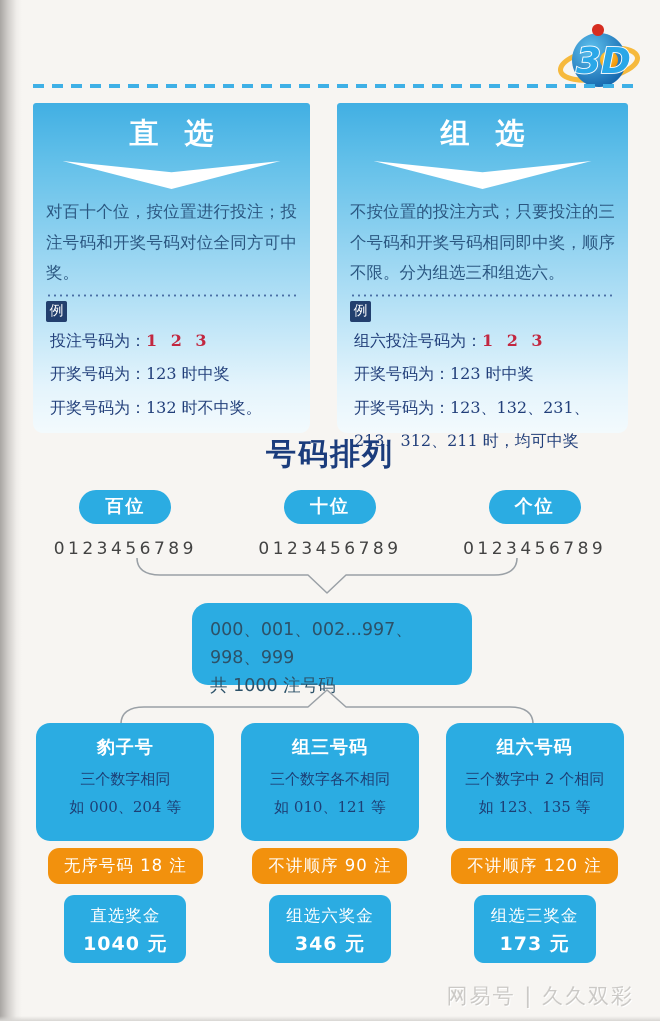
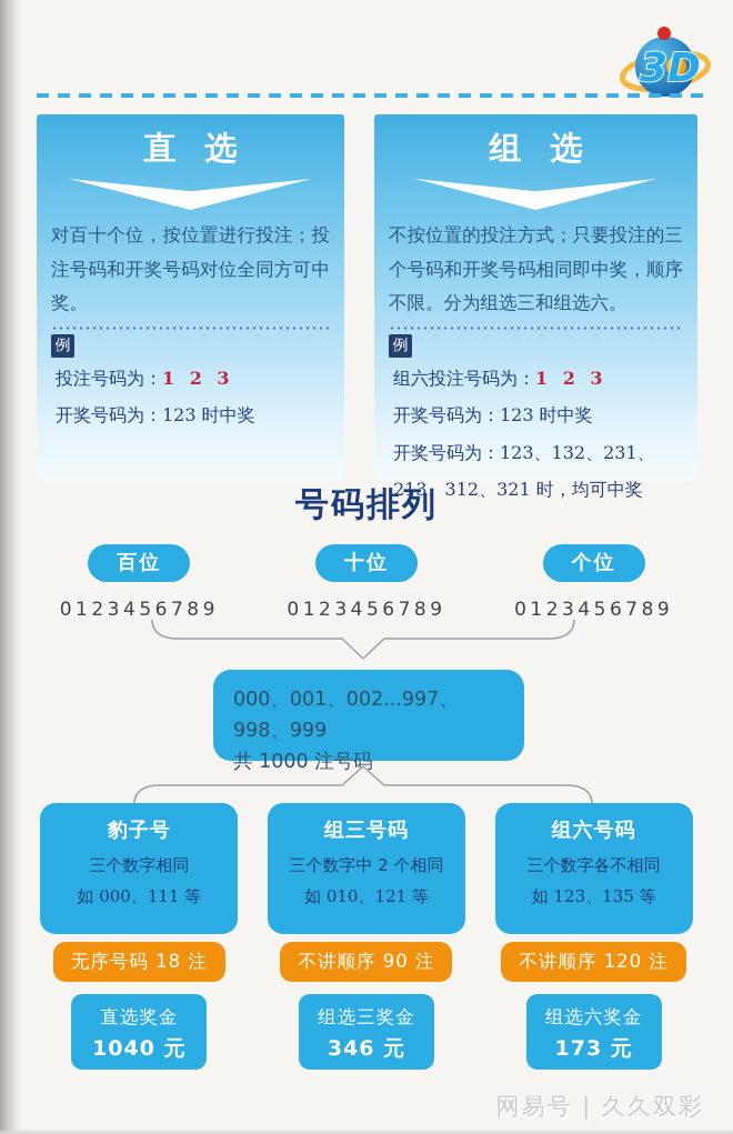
  3D
  直 选
  对百十个位，按位置进行投注；投注号码和开奖号码对位全同方可中奖。
  例
  投注号码为：1 2 3
  开奖号码为：123 时中奖
- 开奖号码为：132 时不中奖。
  组 选
  不按位置的投注方式；只要投注的三个号码和开奖号码相同即中奖，顺序不限。分为组选三和组选六。
  例
  组六投注号码为：1 2 3
  开奖号码为：123 时中奖
- 开奖号码为：123、132、231、213、312、211 时，均可中奖
+ 开奖号码为：123、132、231、213、312、321 时，均可中奖
  号码排列
  百位
  0123456789
  十位
  0123456789
  个位
  0123456789
  000、001、002...997、998、999
  共 1000 注号码
  豹子号
  三个数字相同
- 如 000、204 等
+ 如 000、111 等
  组三号码
- 三个数字各不相同
+ 三个数字中 2 个相同
  如 010、121 等
  组六号码
- 三个数字中 2 个相同
+ 三个数字各不相同
  如 123、135 等
  无序号码 18 注
  不讲顺序 90 注
  不讲顺序 120 注
  直选奖金
  1040 元
- 组选六奖金
+ 组选三奖金
  346 元
- 组选三奖金
+ 组选六奖金
  173 元
  网易号 | 久久双彩
